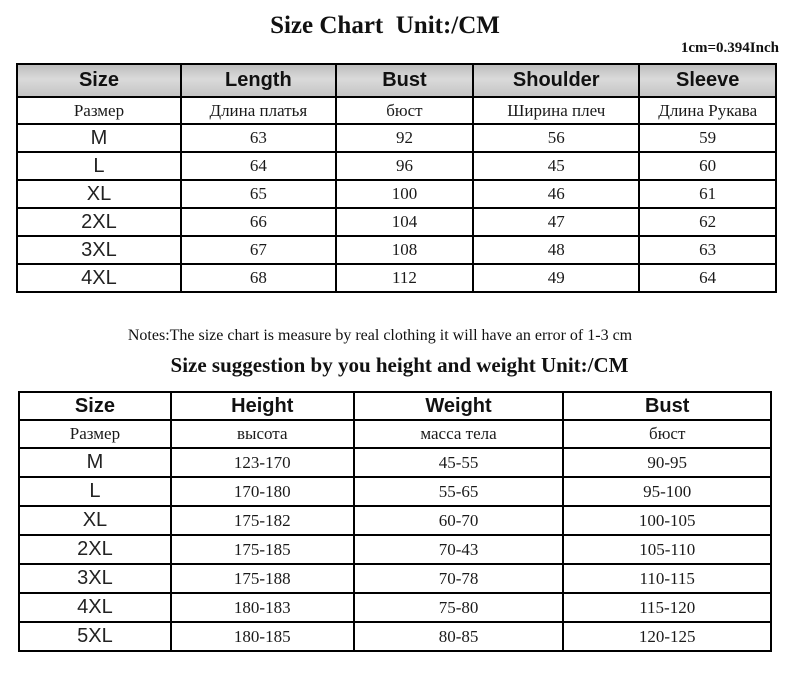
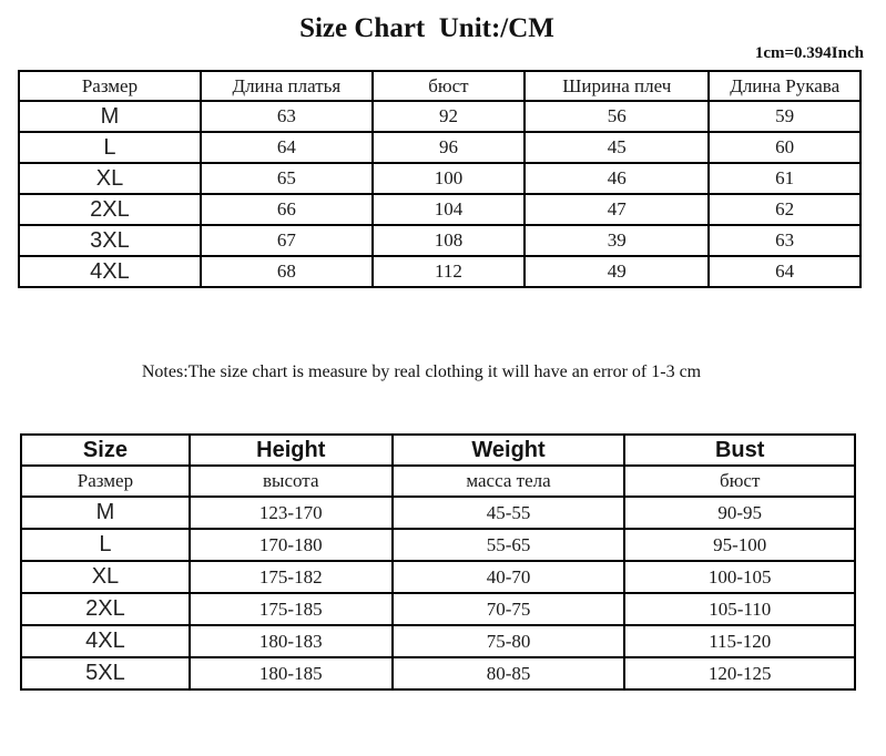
  Size Chart Unit:/CM
  1cm=0.394Inch
- Size	Length	Bust	Shoulder	Sleeve
  Размер	Длина платья	бюст	Ширина плеч	Длина Рукава
  M	63	92	56	59
  L	64	96	45	60
  XL	65	100	46	61
  2XL	66	104	47	62
- 3XL	67	108	48	63
+ 3XL	67	108	39	63
  4XL	68	112	49	64
  Notes:The size chart is measure by real clothing it will have an error of 1-3 cm
- Size suggestion by you height and weight Unit:/CM
  Size	Height	Weight	Bust
  Размер	высота	масса тела	бюст
  M	123-170	45-55	90-95
  L	170-180	55-65	95-100
- XL	175-182	60-70	100-105
+ XL	175-182	40-70	100-105
- 2XL	175-185	70-43	105-110
+ 2XL	175-185	70-75	105-110
- 3XL	175-188	70-78	110-115
  4XL	180-183	75-80	115-120
  5XL	180-185	80-85	120-125
